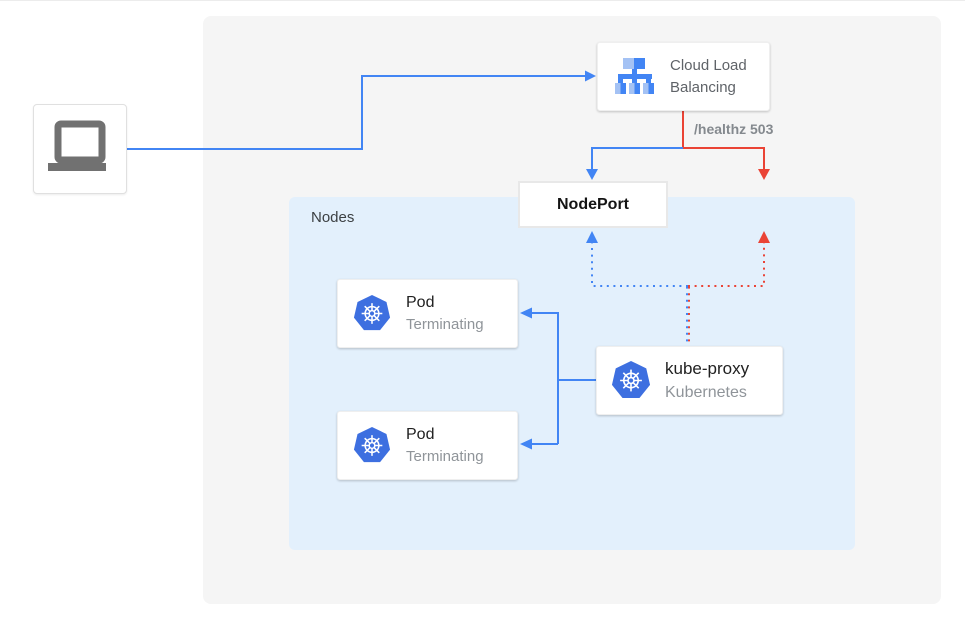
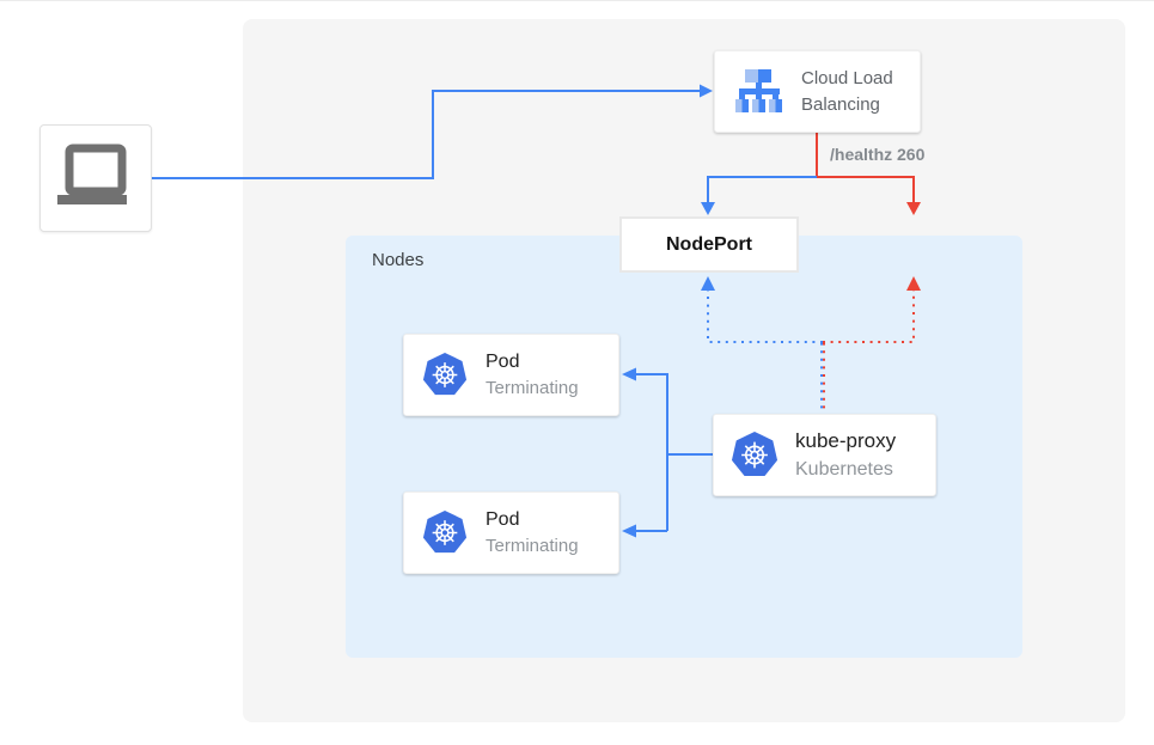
  Nodes
- /healthz 503
+ /healthz 260
  Cloud Load Balancing
  NodePort
  Pod
  Terminating
  Pod
  Terminating
  kube-proxy
  Kubernetes
